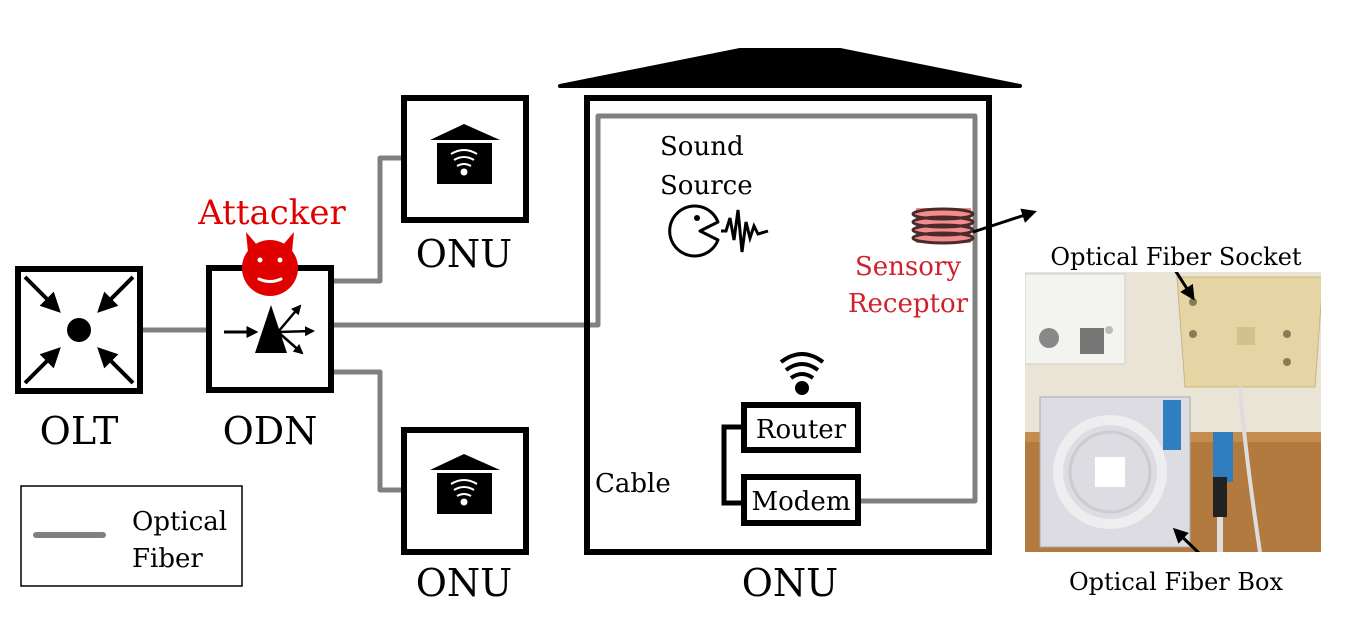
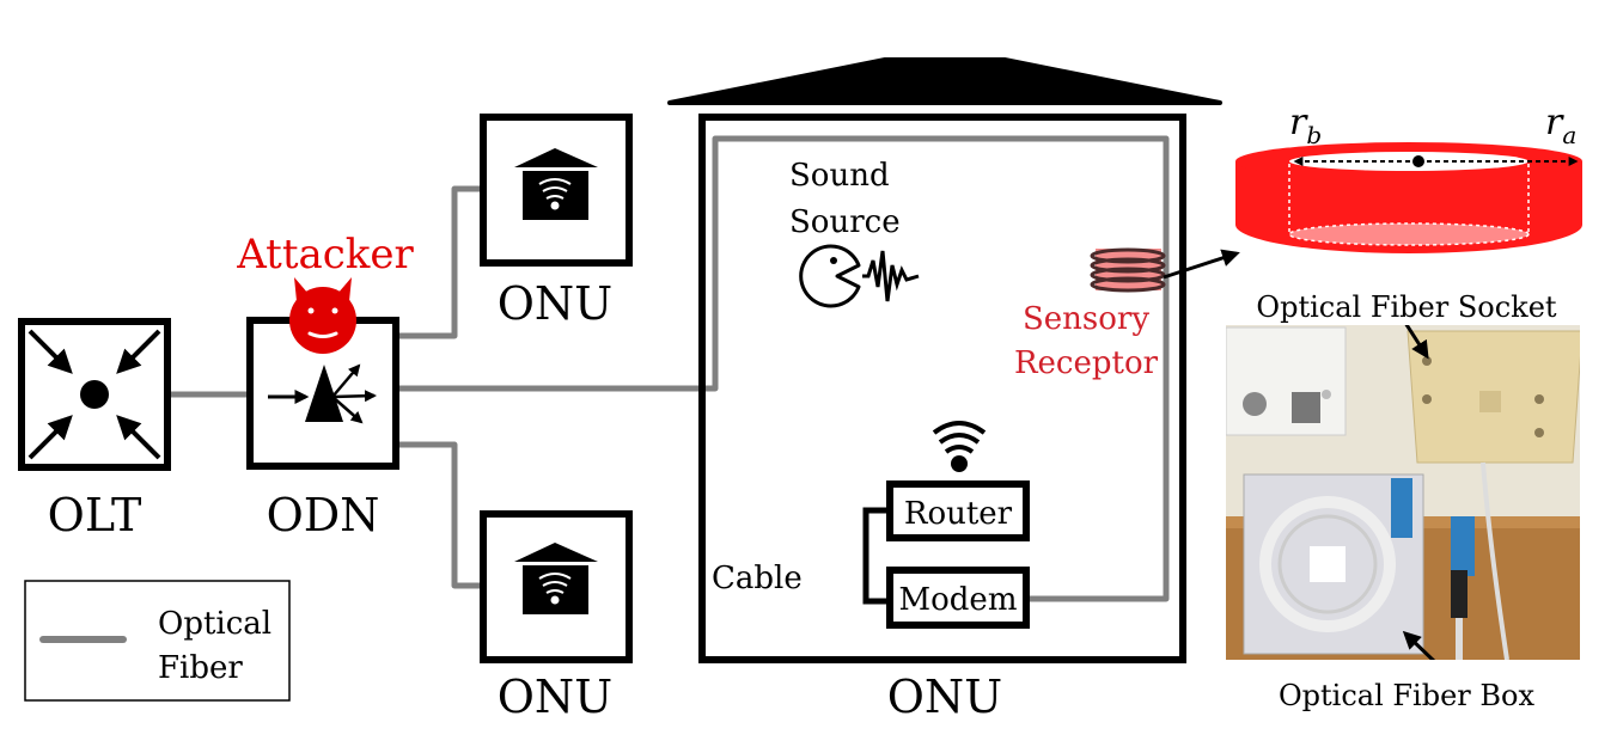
  OLT
  ODN
  Attacker
  ONU
  ONU
  ONU
  Sound
  Source
  Sensory
  Receptor
  Router
  Modem
  Cable
+ rb
+ ra
  Optical Fiber Socket
  Optical Fiber Box
  Optical
  Fiber
